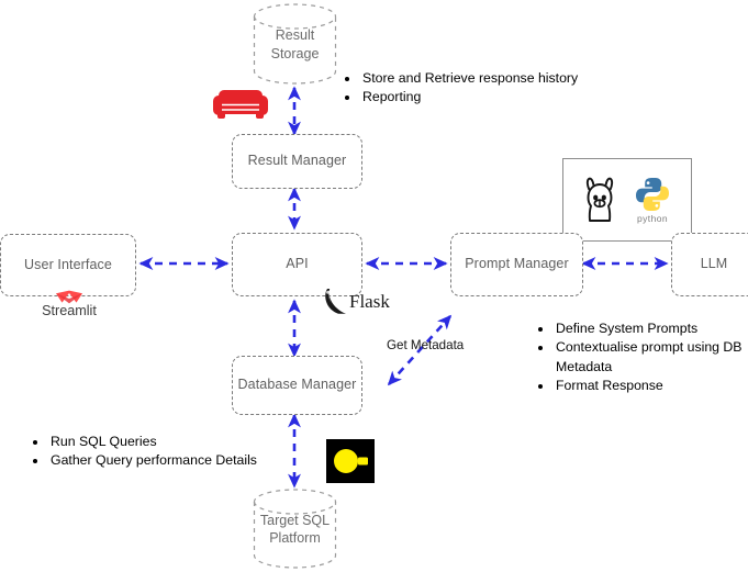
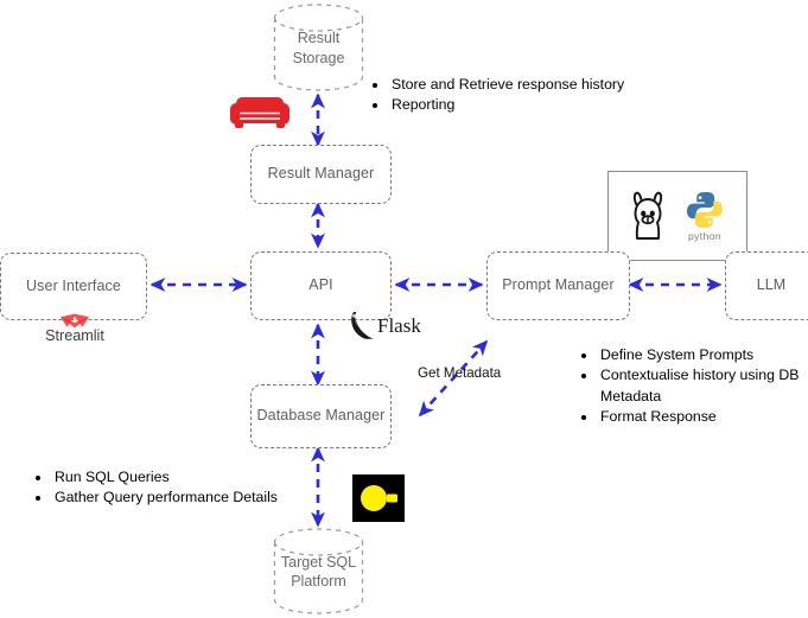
  Result
  Storage
  Store and Retrieve response history
  Reporting
  Result Manager
  python
  User Interface
  Streamlit
  API
  Flask
  Prompt Manager
  LLM
  Get Metadata
  Define System Prompts
- Contextualise prompt using DB Metadata
+ Contextualise history using DB Metadata
  Format Response
  Database Manager
  Run SQL Queries
  Gather Query performance Details
  Target SQL
  Platform
